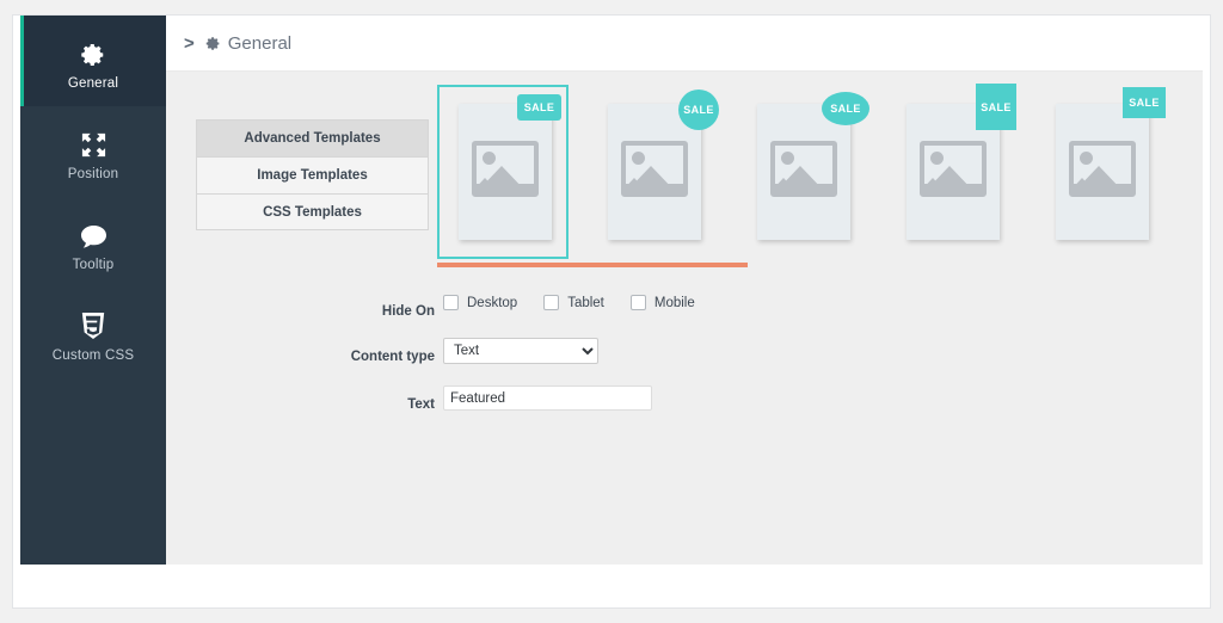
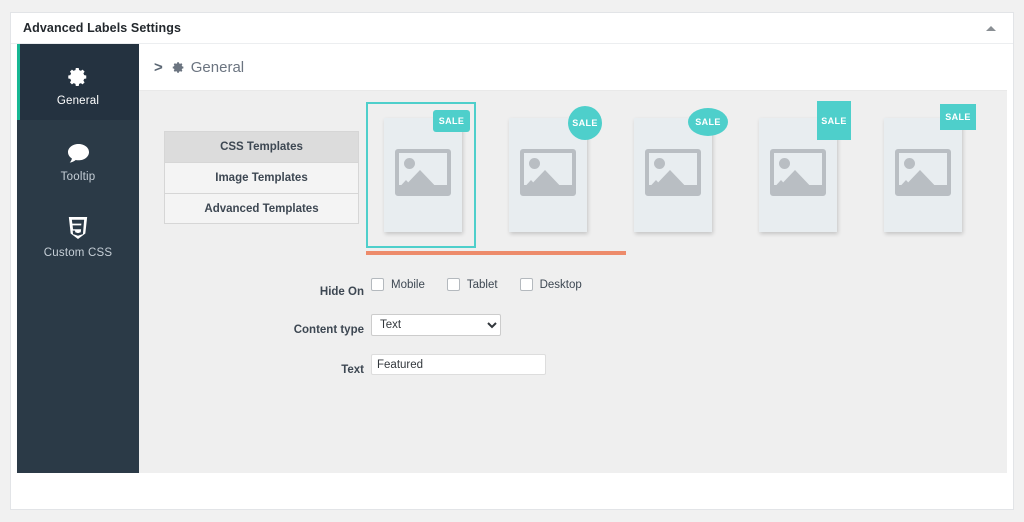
+ Advanced Labels Settings
  General
- Position
  Tooltip
  Custom CSS
  >
  General
- Advanced Templates
+ CSS Templates
  Image Templates
- CSS Templates
+ Advanced Templates
  SALE
  SALE
  SALE
  SALE
  SALE
  Hide On
- Desktop
+ Mobile
  Tablet
- Mobile
+ Desktop
  Content type
  Text
  Text
  Featured
